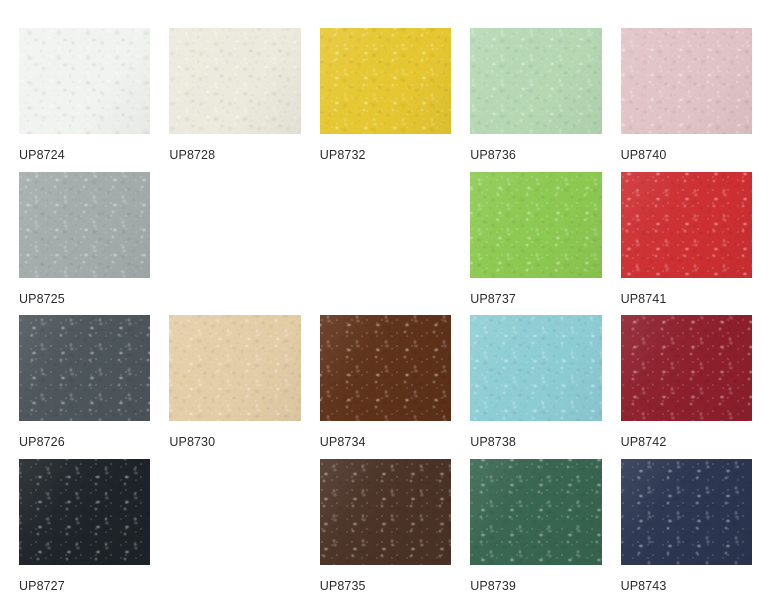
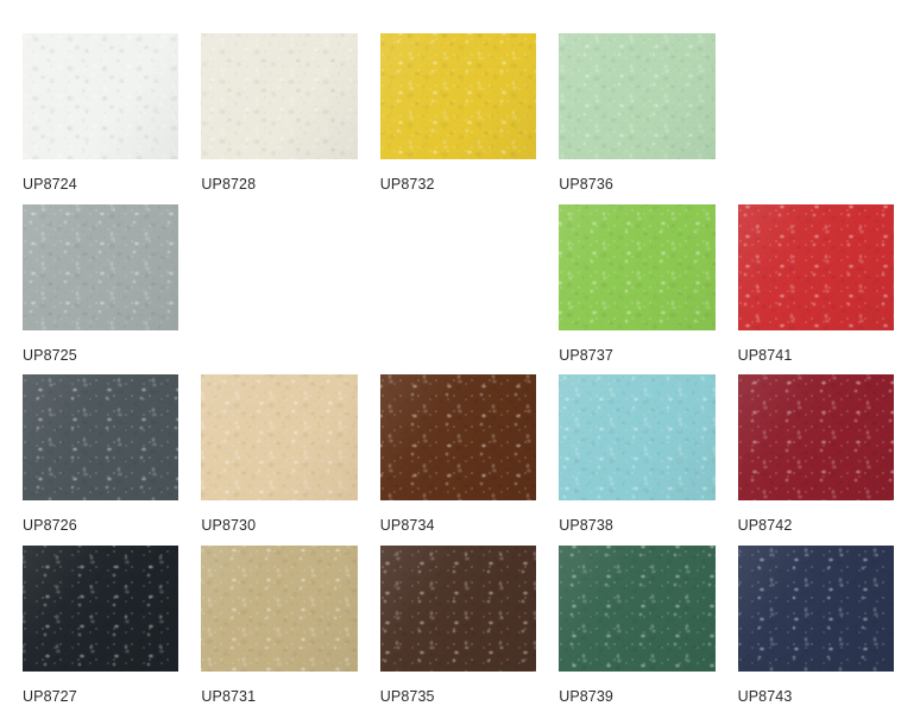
  UP8724
  UP8728
  UP8732
  UP8736
- UP8740
  UP8725
  UP8737
  UP8741
  UP8726
  UP8730
  UP8734
  UP8738
  UP8742
  UP8727
+ UP8731
  UP8735
  UP8739
  UP8743
